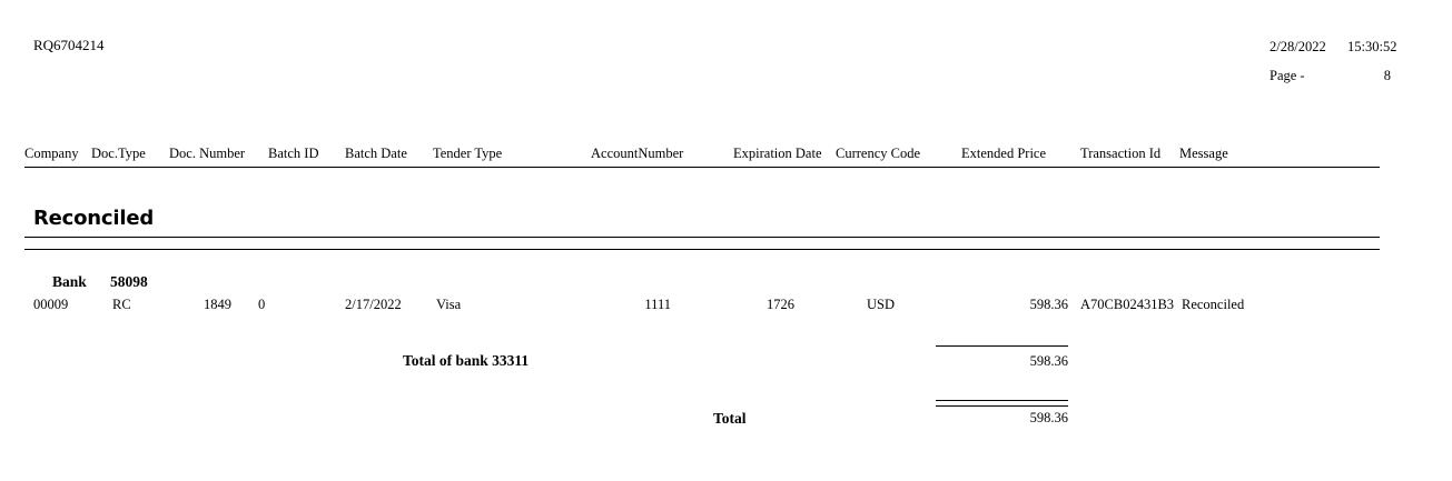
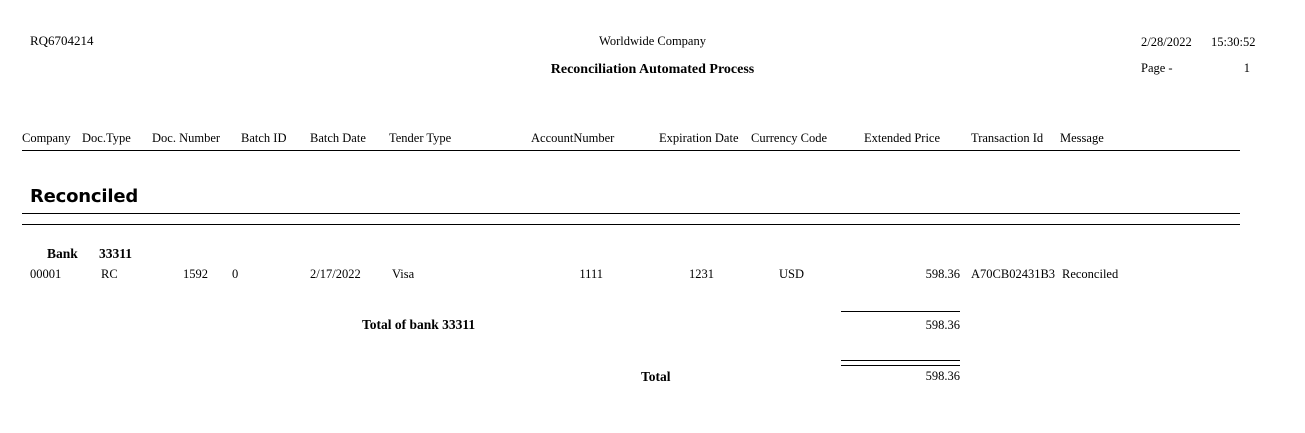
  RQ6704214
+ Worldwide Company
+ Reconciliation Automated Process
  2/28/2022
  15:30:52
  Page -
- 8
+ 1
  Company
  Doc.Type
  Doc. Number
  Batch ID
  Batch Date
  Tender Type
  AccountNumber
  Expiration Date
  Currency Code
  Extended Price
  Transaction Id
  Message
  Reconciled
  Bank
- 58098
+ 33311
- 00009
+ 00001
  RC
- 1849
+ 1592
  0
  2/17/2022
  Visa
  1111
- 1726
+ 1231
  USD
  598.36
  A70CB02431B3
  Reconciled
  Total of bank 33311
  598.36
  Total
  598.36
